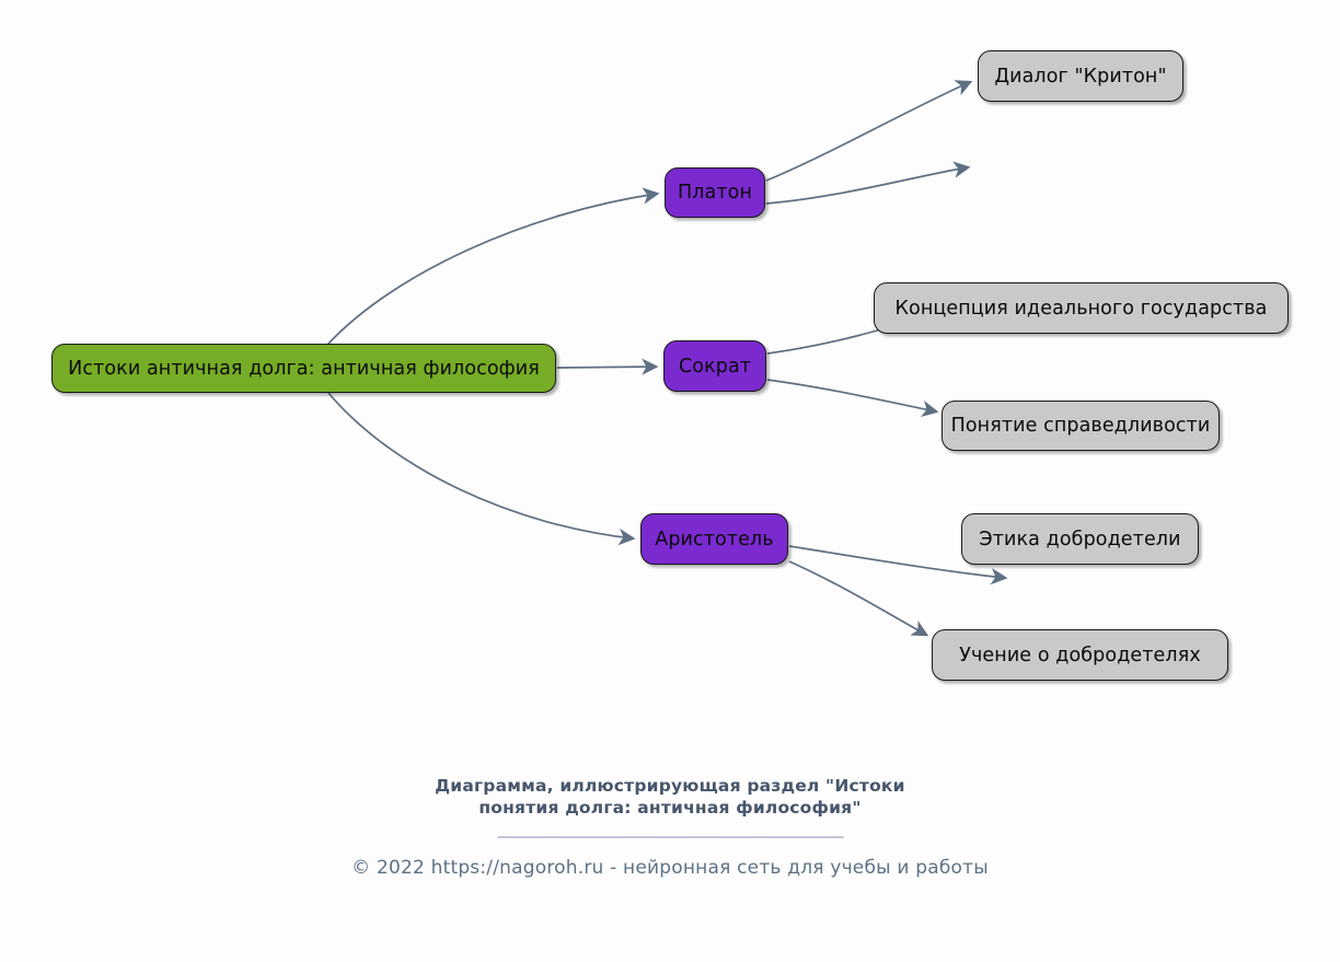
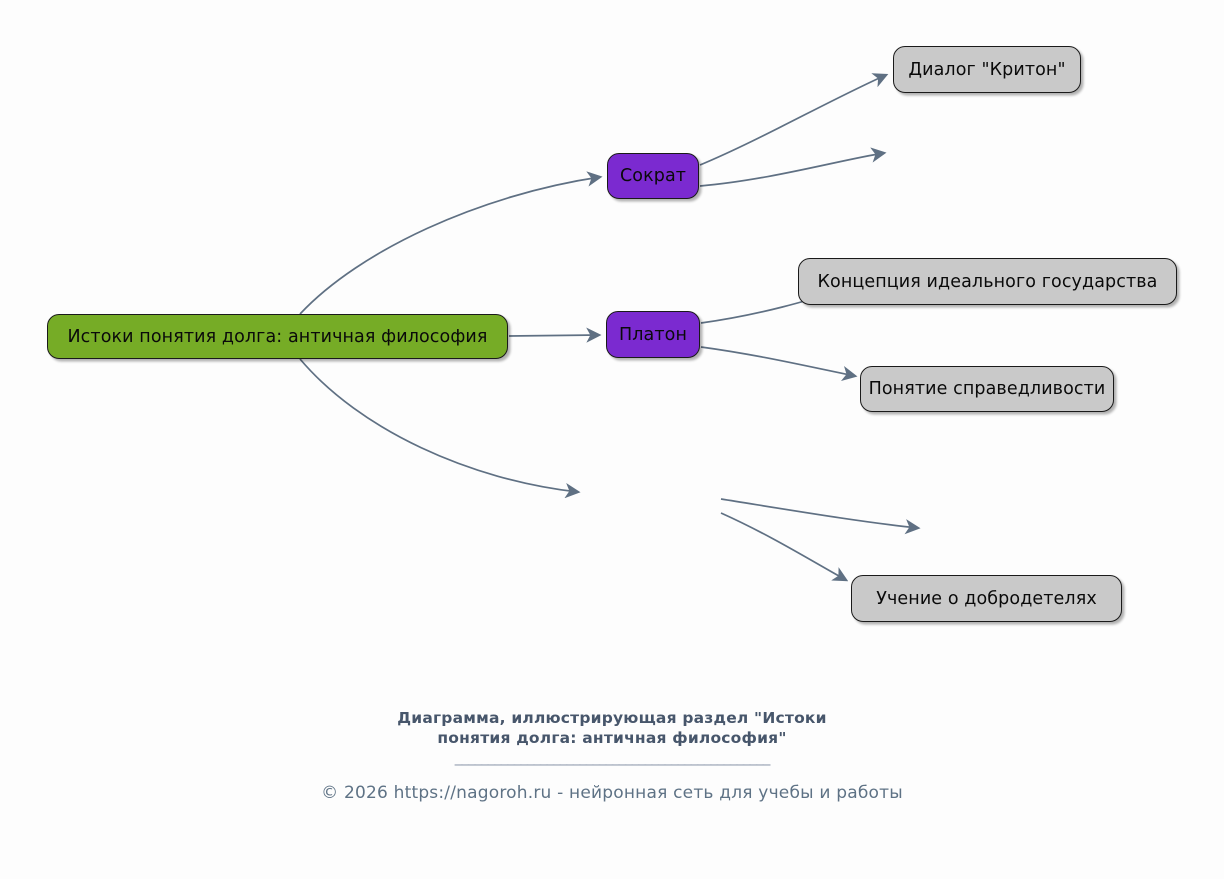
- Истоки античная долга: античная философия
+ Истоки понятия долга: античная философия
- Платон
+ Сократ
  Диалог "Критон"
- Сократ
+ Платон
  Концепция идеального государства
  Понятие справедливости
- Аристотель
- Этика добродетели
  Учение о добродетелях
  Диаграмма, иллюстрирующая раздел "Истоки
  понятия долга: античная философия"
  ________________________________________________
- © 2022 https://nagoroh.ru - нейронная сеть для учебы и работы
+ © 2026 https://nagoroh.ru - нейронная сеть для учебы и работы
